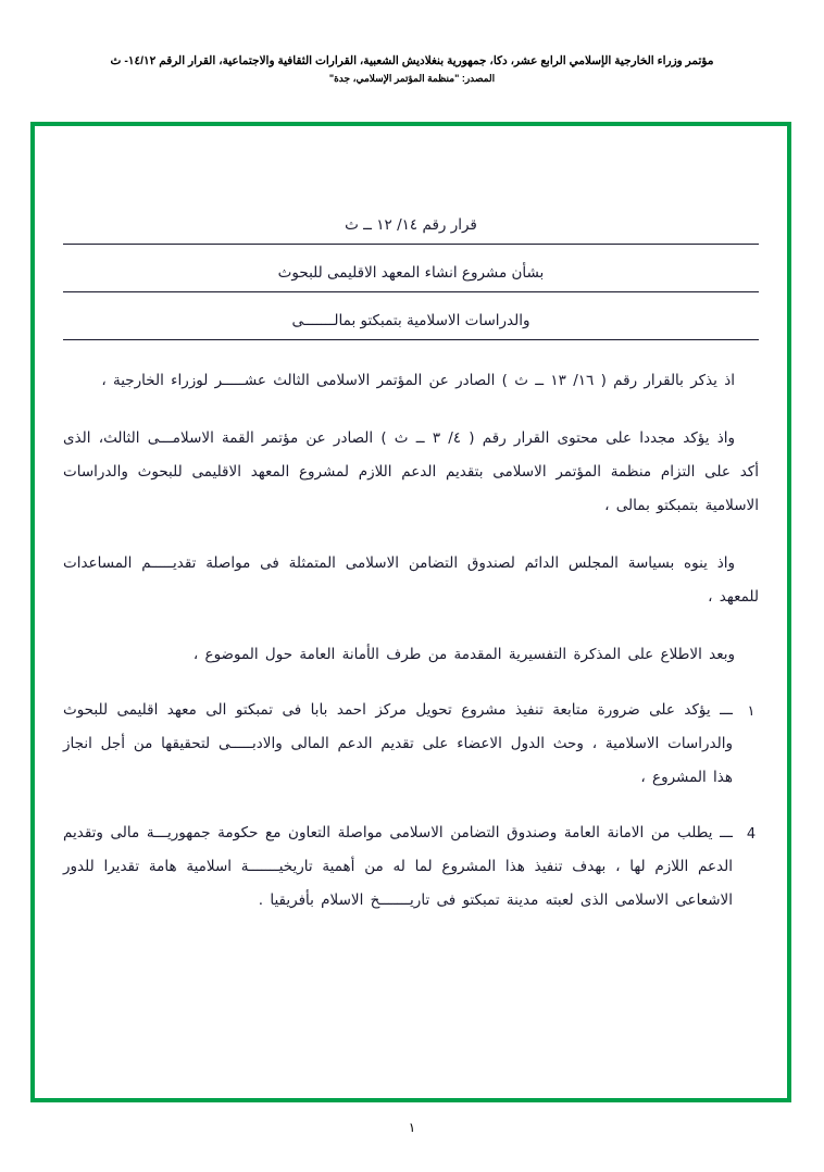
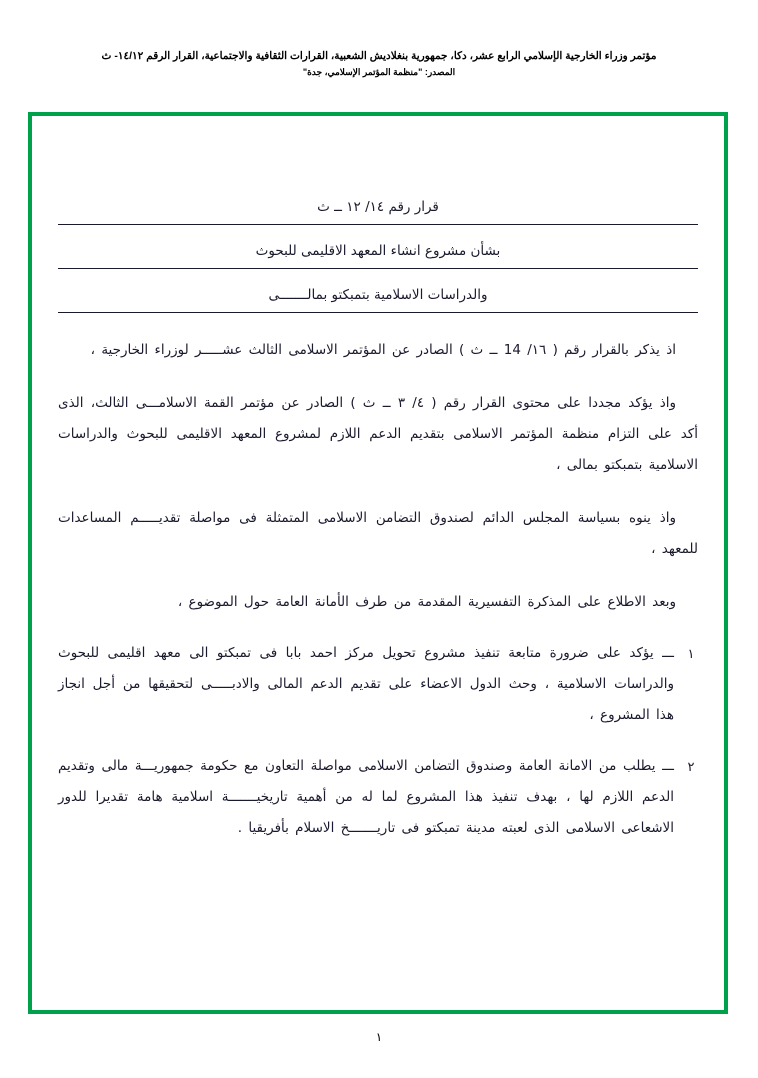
  مؤتمر وزراء الخارجية الإسلامي الرابع عشر، دكا، جمهورية بنغلاديش الشعبية، القرارات الثقافية والاجتماعية، القرار الرقم ١٤/١٢- ث
  المصدر: "منظمة المؤتمر الإسلامي، جدة"
  قرار رقم ١٤/ ١٢ ــ ث
  بشأن مشروع انشاء المعهد الاقليمى للبحوث
  والدراسات الاسلامية بتمبكتو بمالـــــــى
- اذ يذكر بالقرار رقم ( ١٦/ ١٣ ــ ث ) الصادر عن المؤتمر الاسلامى الثالث عشـــــر لوزراء الخارجية ،
+ اذ يذكر بالقرار رقم ( ١٦/ 14 ــ ث ) الصادر عن المؤتمر الاسلامى الثالث عشـــــر لوزراء الخارجية ،
  واذ يؤكد مجددا على محتوى القرار رقم ( ٤/ ٣ ــ ث ) الصادر عن مؤتمر القمة الاسلامـــى الثالث، الذى أكد على التزام منظمة المؤتمر الاسلامى بتقديم الدعم اللازم لمشروع المعهد الاقليمى للبحوث والدراسات الاسلامية بتمبكتو بمالى ،
  واذ ينوه بسياسة المجلس الدائم لصندوق التضامن الاسلامى المتمثلة فى مواصلة تقديـــــم المساعدات للمعهد ،
  وبعد الاطلاع على المذكرة التفسيرية المقدمة من طرف الأمانة العامة حول الموضوع ،
  ١
  ـــ يؤكد على ضرورة متابعة تنفيذ مشروع تحويل مركز احمد بابا فى تمبكتو الى معهد اقليمى للبحوث والدراسات الاسلامية ، وحث الدول الاعضاء على تقديم الدعم المالى والادبـــــى لتحقيقها من أجل انجاز هذا المشروع ،
- 4
+ ٢
  ـــ يطلب من الامانة العامة وصندوق التضامن الاسلامى مواصلة التعاون مع حكومة جمهوريـــة مالى وتقديم الدعم اللازم لها ، بهدف تنفيذ هذا المشروع لما له من أهمية تاريخيـــــــة اسلامية هامة تقديرا للدور الاشعاعى الاسلامى الذى لعبته مدينة تمبكتو فى تاريـــــــخ الاسلام بأفريقيا .
  ١
